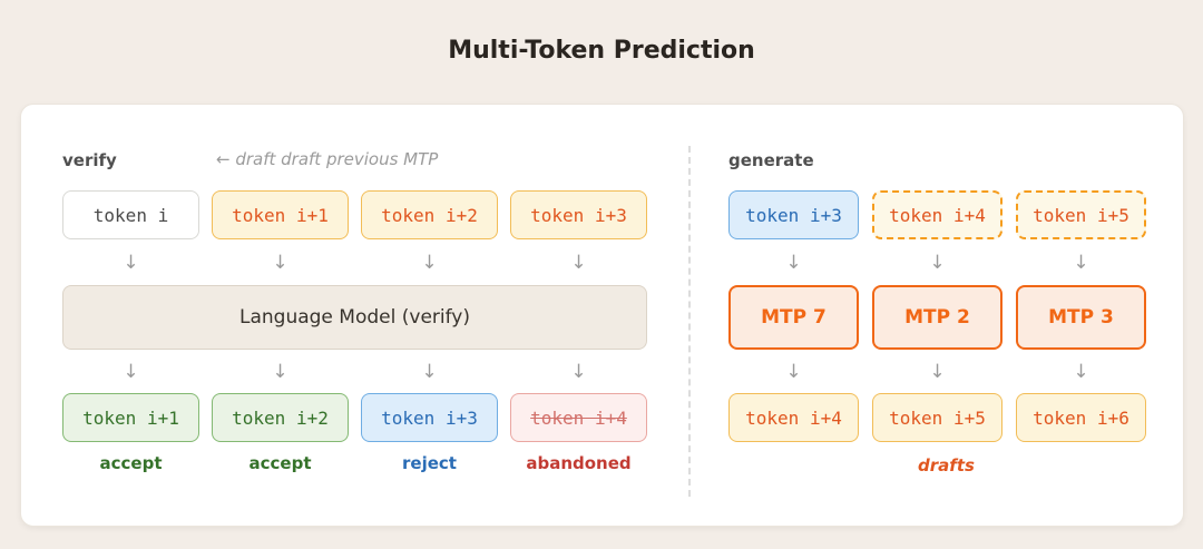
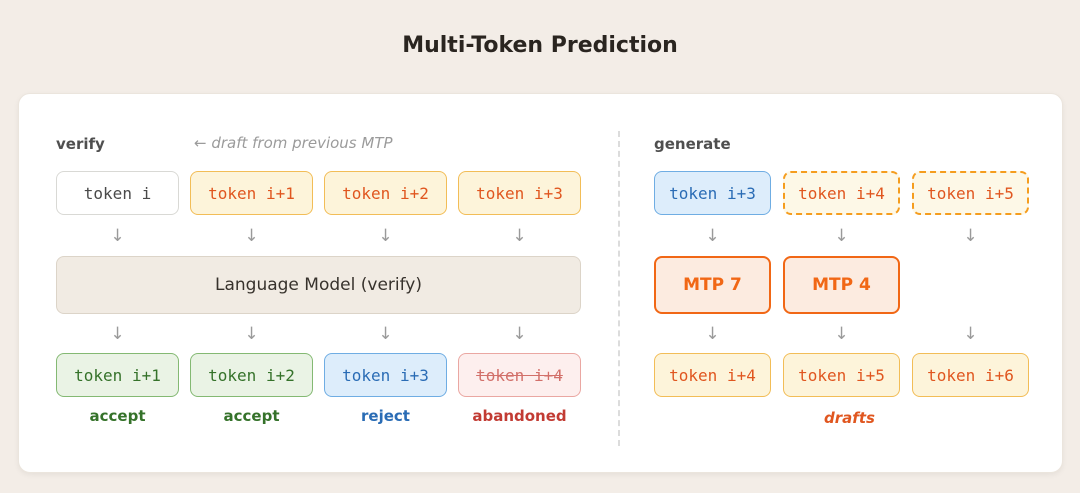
  Multi-Token Prediction
  verify
- ← draft draft previous MTP
+ ← draft from previous MTP
  token i
  token i+1
  token i+2
  token i+3
  ↓
  ↓
  ↓
  ↓
  Language Model (verify)
  ↓
  ↓
  ↓
  ↓
  token i+1
  token i+2
  token i+3
  token i+4
  accept
  accept
  reject
  abandoned
  generate
  token i+3
  token i+4
  token i+5
  ↓
  ↓
  ↓
  MTP 7
- MTP 2
- MTP 3
+ MTP 4
  ↓
  ↓
  ↓
  token i+4
  token i+5
  token i+6
  drafts
